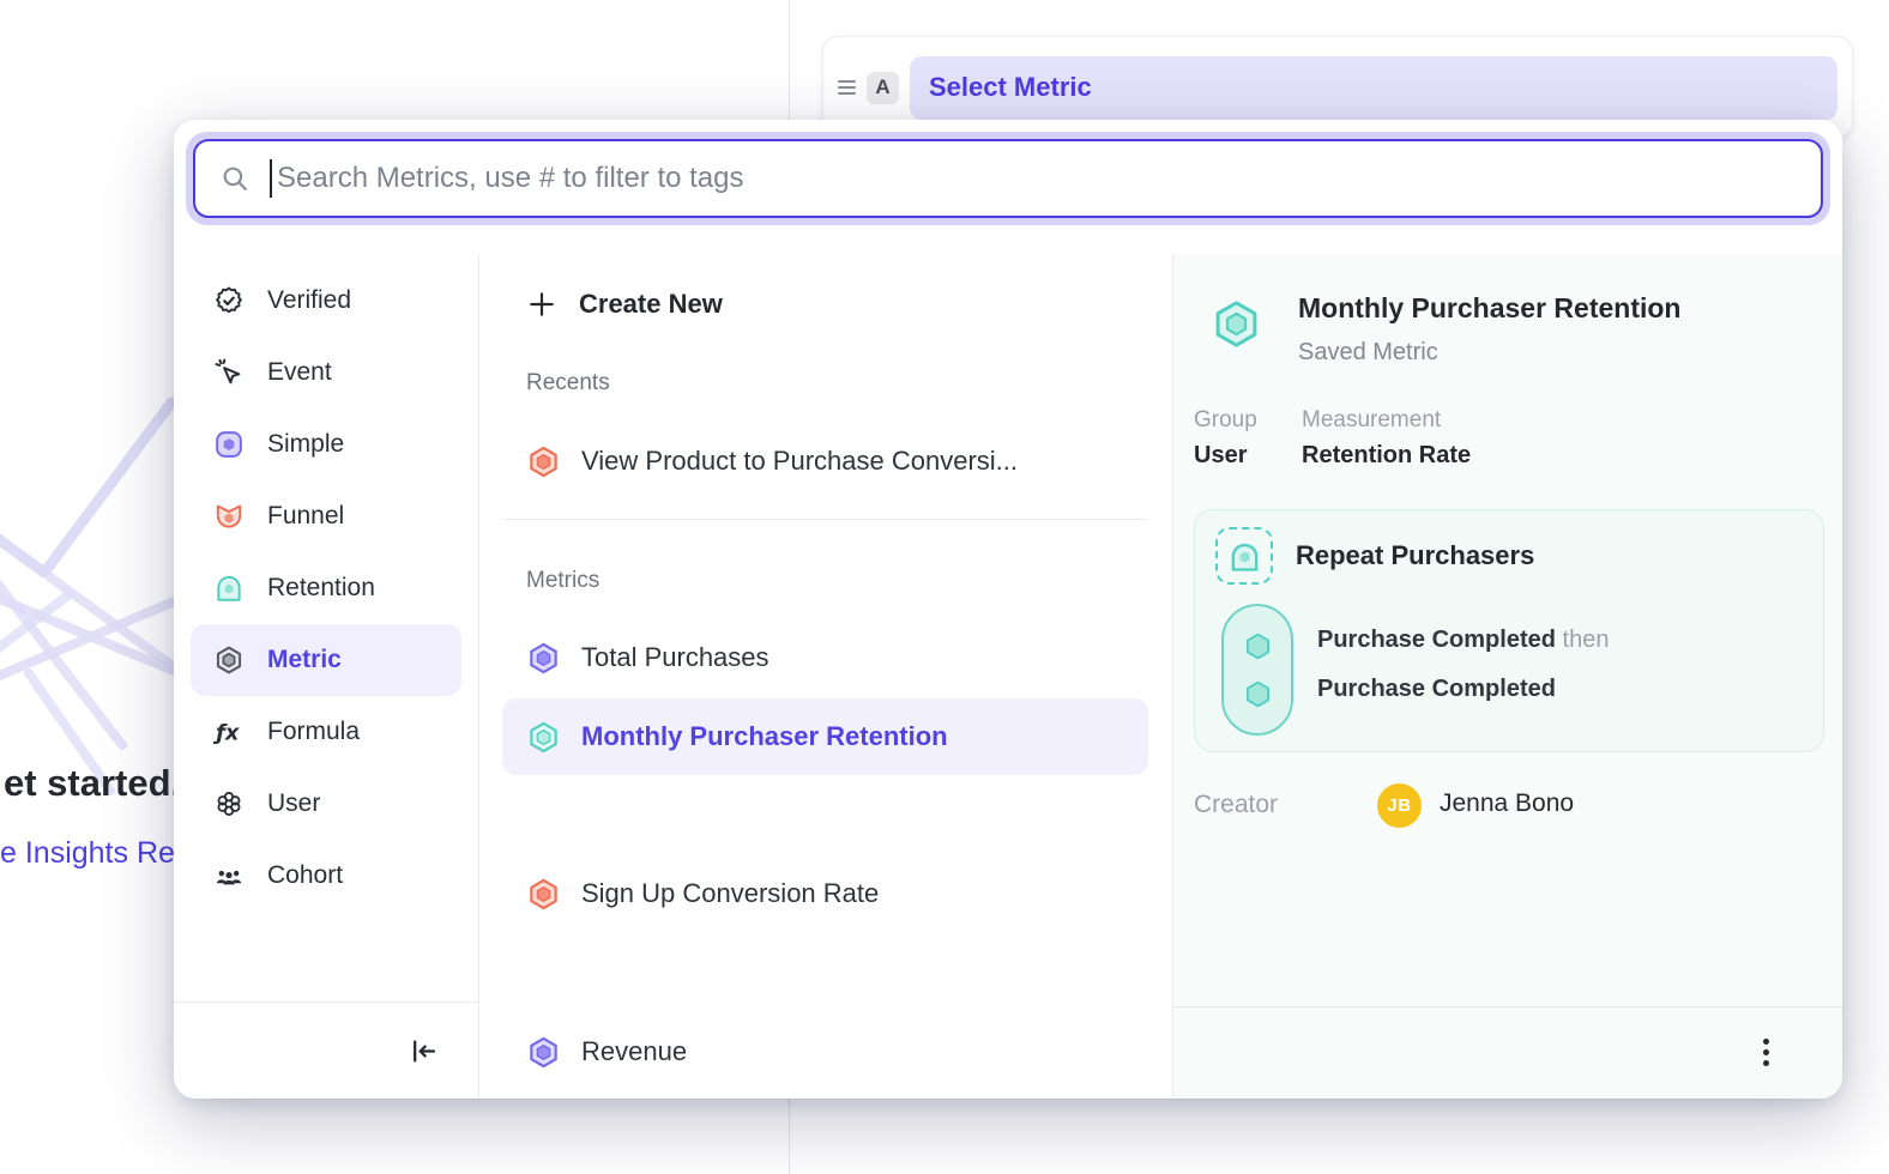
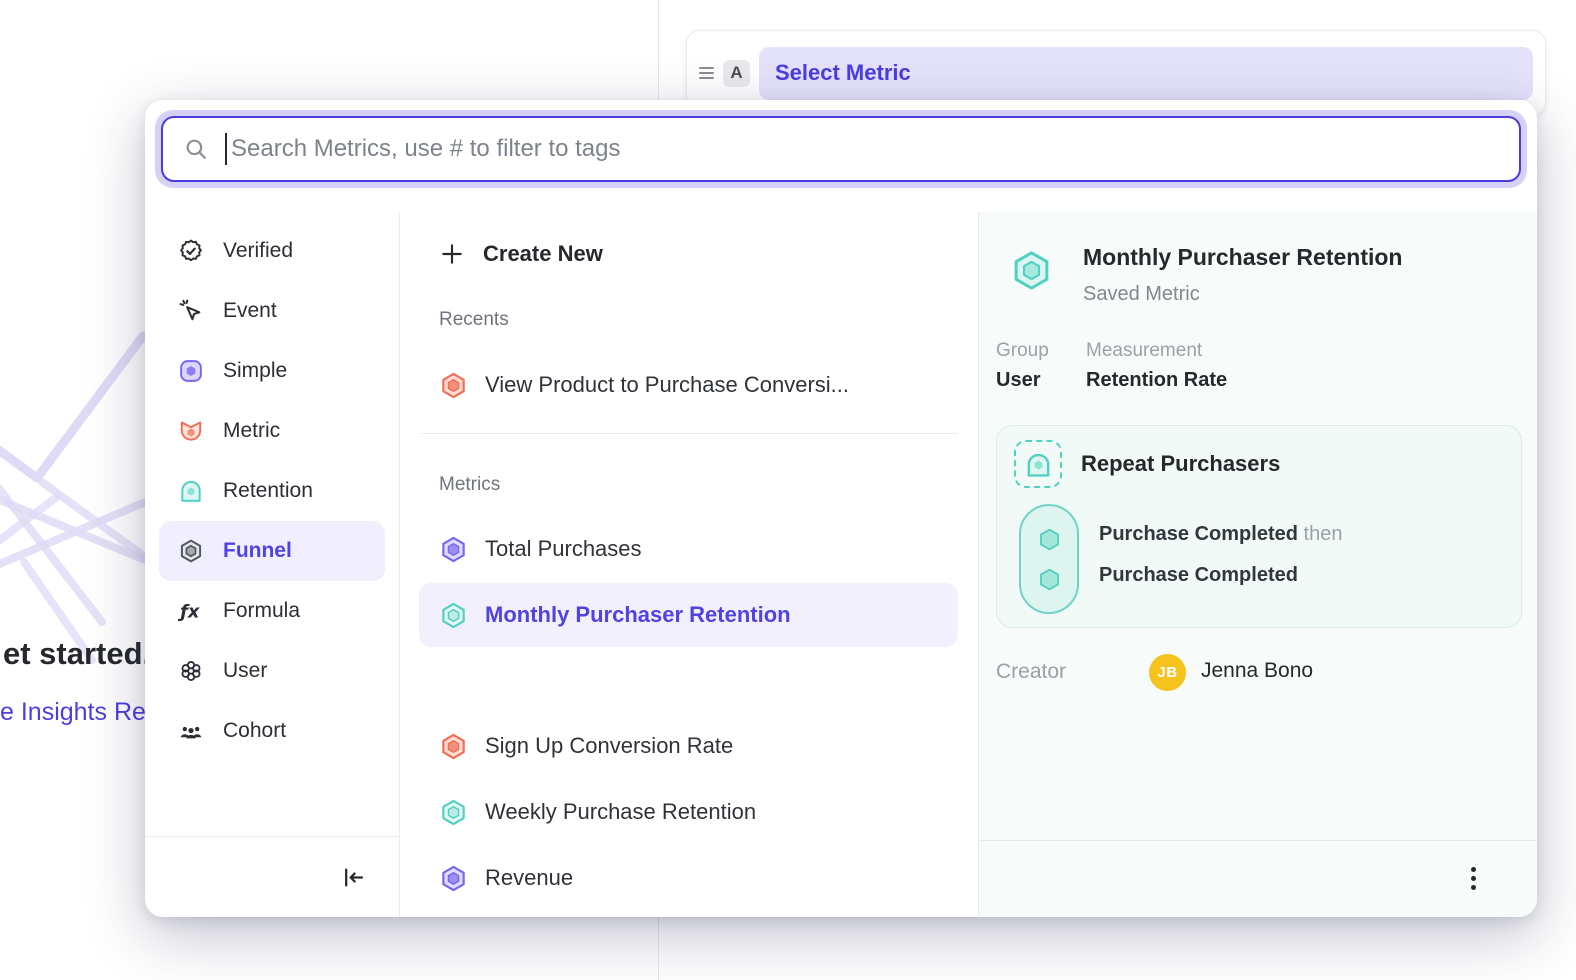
  et started
  e Insights Re
  A
  Select Metric
  Search Metrics, use # to filter to tags
  Verified
  Event
  Simple
- Funnel
+ Metric
  Retention
- Metric
+ Funnel
  ƒx
  Formula
  User
  Cohort
  Create New
  Recents
  View Product to Purchase Conversi...
  Metrics
  Total Purchases
  Monthly Purchaser Retention
  Sign Up Conversion Rate
+ Weekly Purchase Retention
  Revenue
  Monthly Purchaser Retention
  Saved Metric
  Group
  User
  Measurement
  Retention Rate
  Repeat Purchasers
  Purchase Completed then
  Purchase Completed
  Creator
  JB
  Jenna Bono
